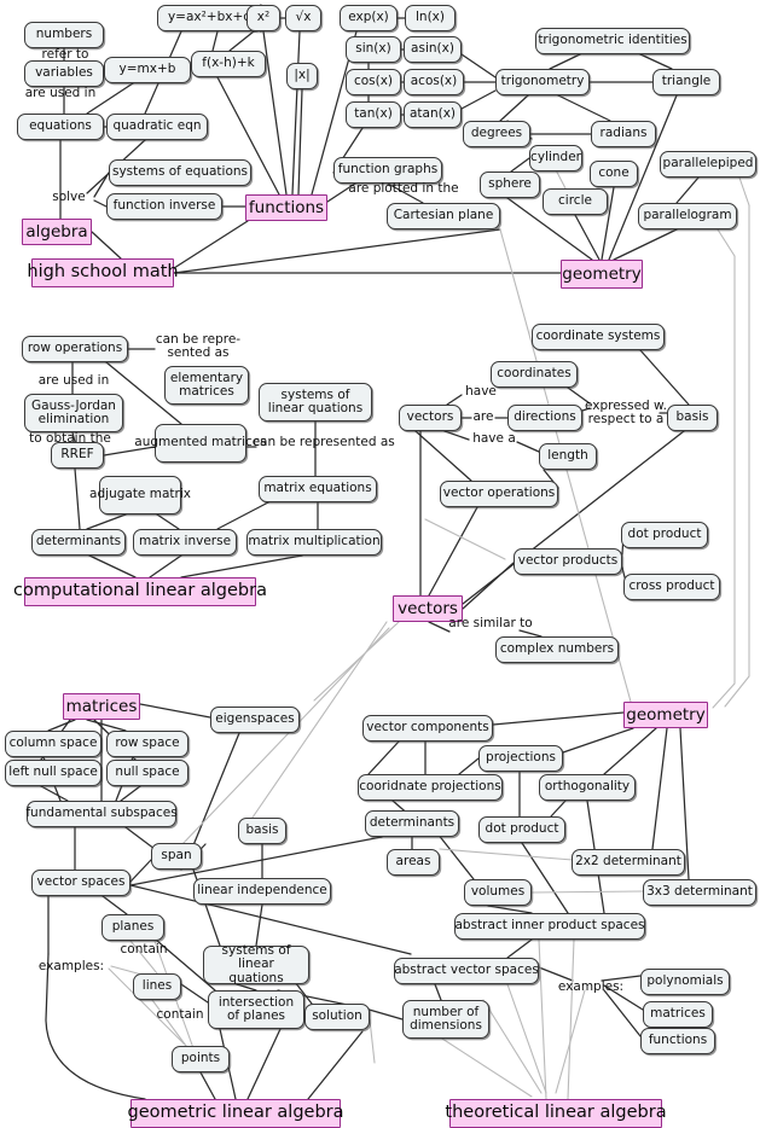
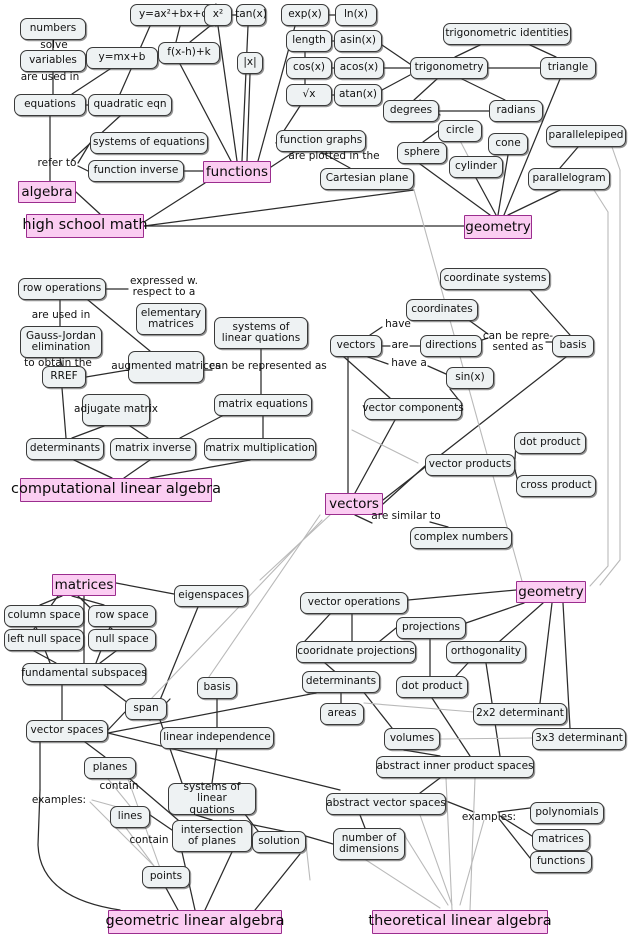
  numbers
  variables
  equations
  y=mx+b
  quadratic eqn
  systems of equations
  function inverse
  y=ax²+bx+
  f(x-h)+k
  x²
- √x
+ tan(x)
  |x|
  exp(x)
  ln(x)
- sin(x)
+ length
  cos(x)
- tan(x)
+ √x
  asin(x)
  acos(x)
  atan(x)
  function graphs
  Cartesian plane
  trigonometric identities
  trigonometry
  triangle
  degrees
  radians
- cylinder
+ circle
  sphere
- circle
+ cylinder
  cone
  parallelepiped
  parallelogram
  row operations
  elementary matrices
  Gauss-Jordan elimination
  RREF
  augmented matri
  systems of linear quations
  matrix equations
  adjugate matrix
  determinants
  matrix inverse
  matrix multiplication
  coordinate systems
  coordinates
  vectors
  directions
  basis
- length
+ sin(x)
- vector operations
+ vector components
  dot product
  vector products
  cross product
  complex numbers
  eigenspaces
  column space
  row space
  left null space
  null space
  fundamental subspaces
  span
  basis
  linear independence
  vector spaces
  planes
  systems of linear quations
  lines
  intersection of planes
  solution
  points
- vector components
+ vector operations
  projections
  orthogonality
  cooridnate projections
  determinants
  dot product
  areas
  volumes
  2x2 determinant
  3x3 determinant
  abstract inner product spaces
  abstract vector spaces
  number of dimensions
  polynomials
  matrices
  functions
  functions
  algebra
  high school math
  geometry
  computational linear algebra
  vectors
  matrices
  geometry
  geometric linear algebra
  theoretical linear algebra
- refer to
+ solve
  are used in
- solve
+ refer to
  are plotted in the
- can be repre-sented as
+ expressed w. respect to a
  are used in
  to obtain the
  can be represented as
  have
  are
- expressed w. respect to a
+ can be repre-sented as
  have a
  are similar to
  examples:
  contain
  contain
  examples:
